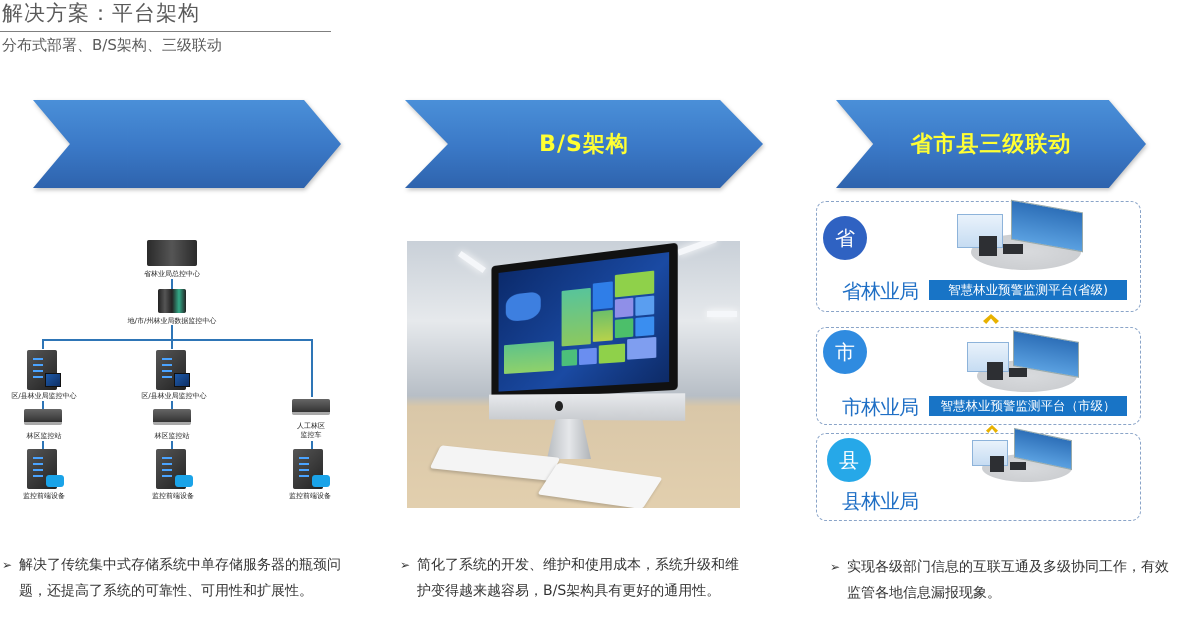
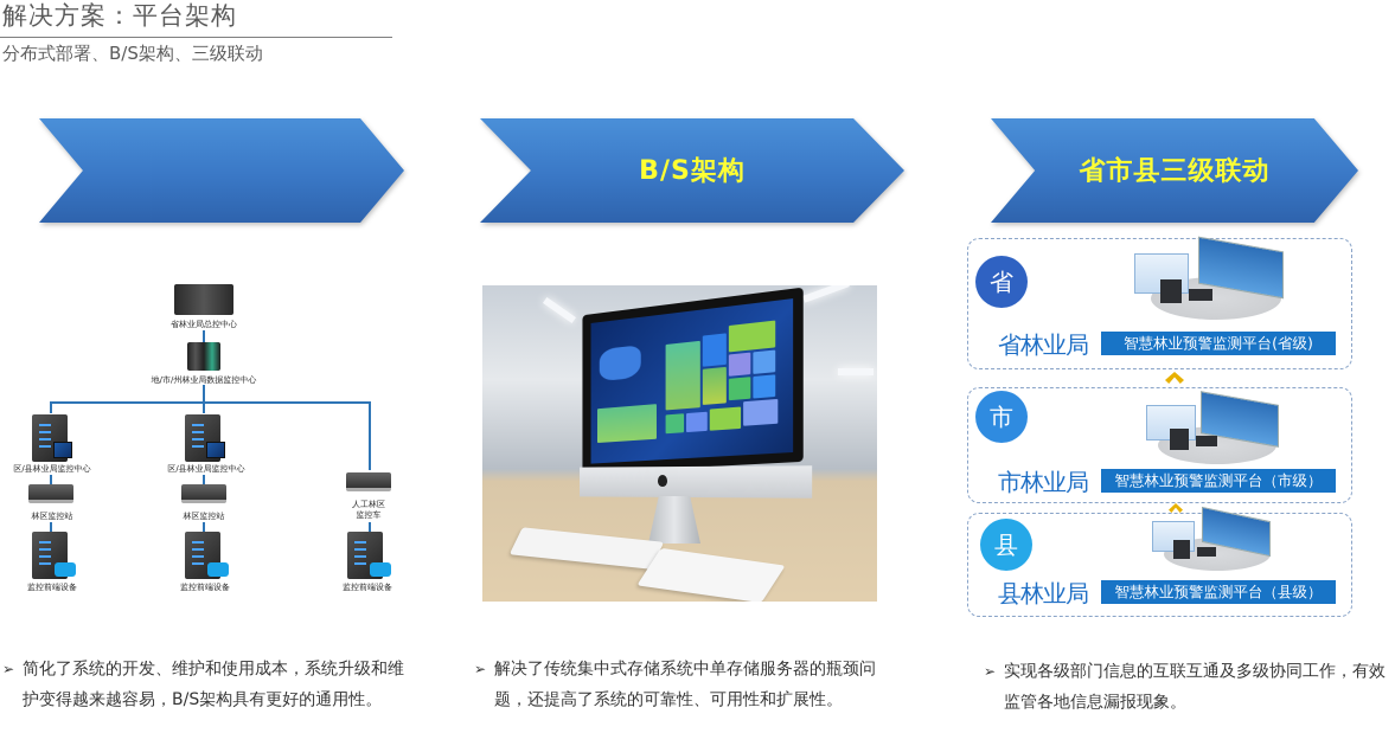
  解决方案：平台架构
  分布式部署、B/S架构、三级联动
  B/S架构
  省市县三级联动
  省林业局总控中心
  地/市/州林业局数据监控中心
  区/县林业局监控中心
  林区监控站
  监控前端设备
  区/县林业局监控中心
  林区监控站
  监控前端设备
  人工林区
  监控车
  监控前端设备
  省
  省林业局
  智慧林业预警监测平台(省级)
  市
  市林业局
  智慧林业预警监测平台（市级）
  县
  县林业局
+ 智慧林业预警监测平台（县级）
  ➢
- 解决了传统集中式存储系统中单存储服务器的瓶颈问题，还提高了系统的可靠性、可用性和扩展性。
+ 简化了系统的开发、维护和使用成本，系统升级和维护变得越来越容易，B/S架构具有更好的通用性。
  ➢
- 简化了系统的开发、维护和使用成本，系统升级和维护变得越来越容易，B/S架构具有更好的通用性。
+ 解决了传统集中式存储系统中单存储服务器的瓶颈问题，还提高了系统的可靠性、可用性和扩展性。
  ➢
  实现各级部门信息的互联互通及多级协同工作，有效监管各地信息漏报现象。
